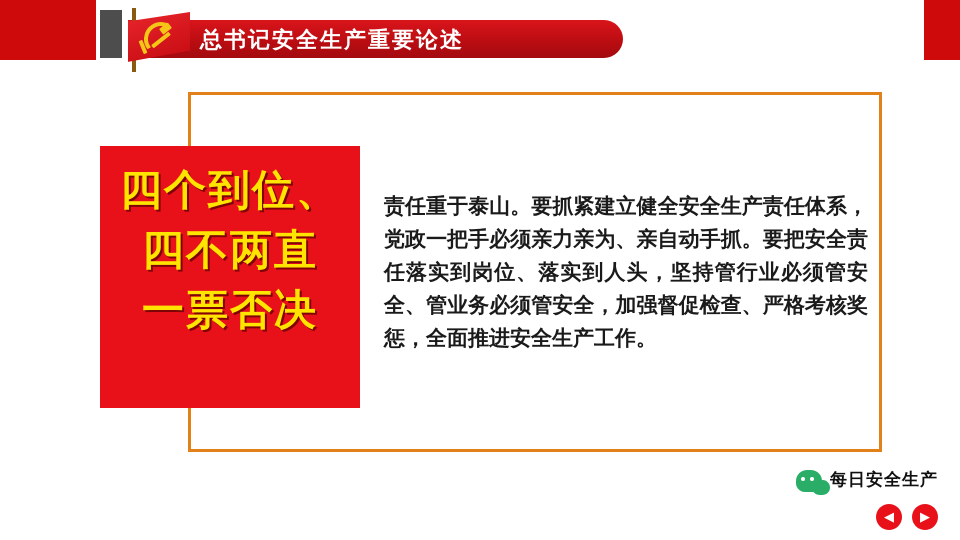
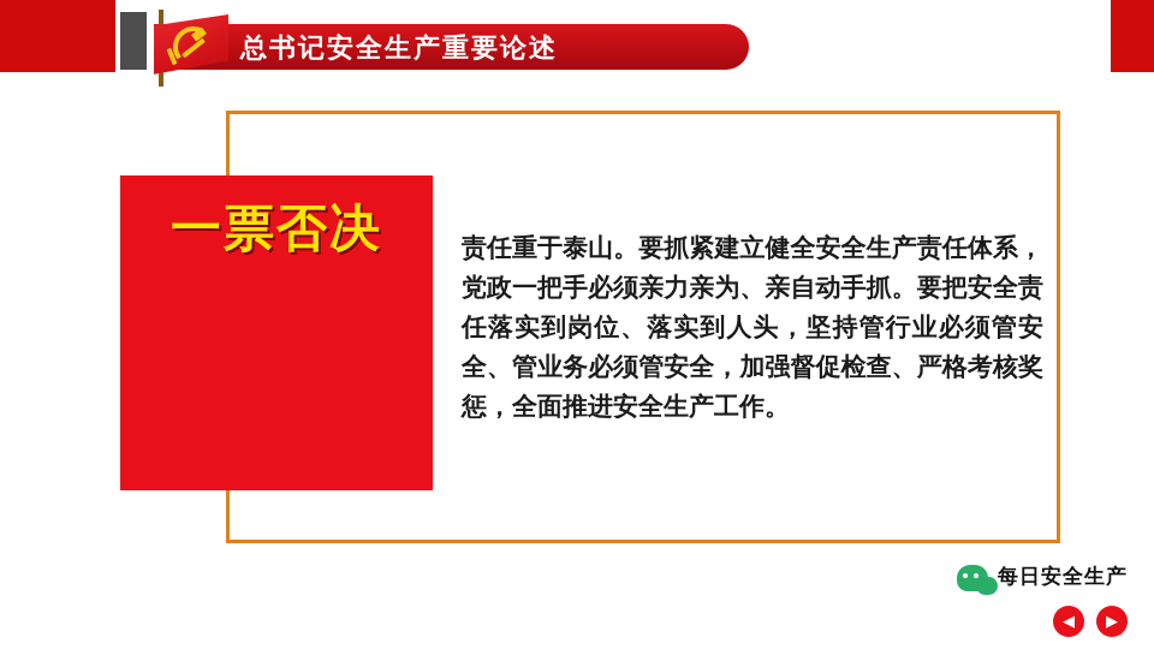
  总书记安全生产重要论述
- 四个到位、
- 四不两直
  一票否决
  责任重于泰山。要抓紧建立健全安全生产责任体系，党政一把手必须亲力亲为、亲自动手抓。要把安全责任落实到岗位、落实到人头，坚持管行业必须管安全、管业务必须管安全，加强督促检查、严格考核奖惩，全面推进安全生产工作。
  每日安全生产
  ◀
  ▶
